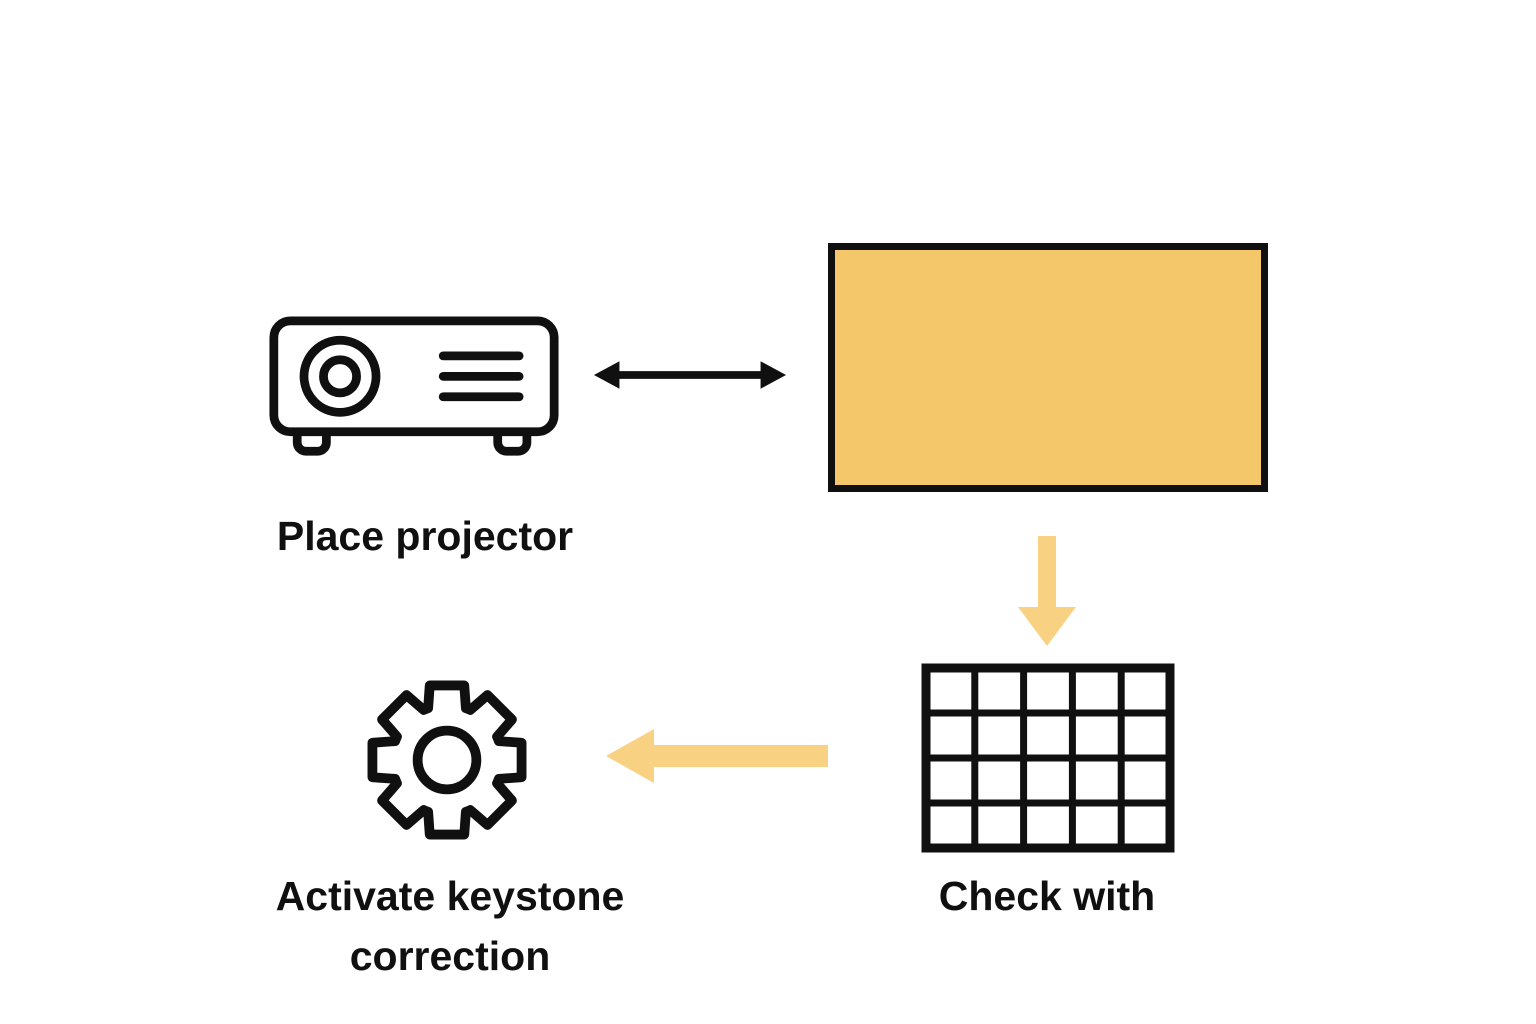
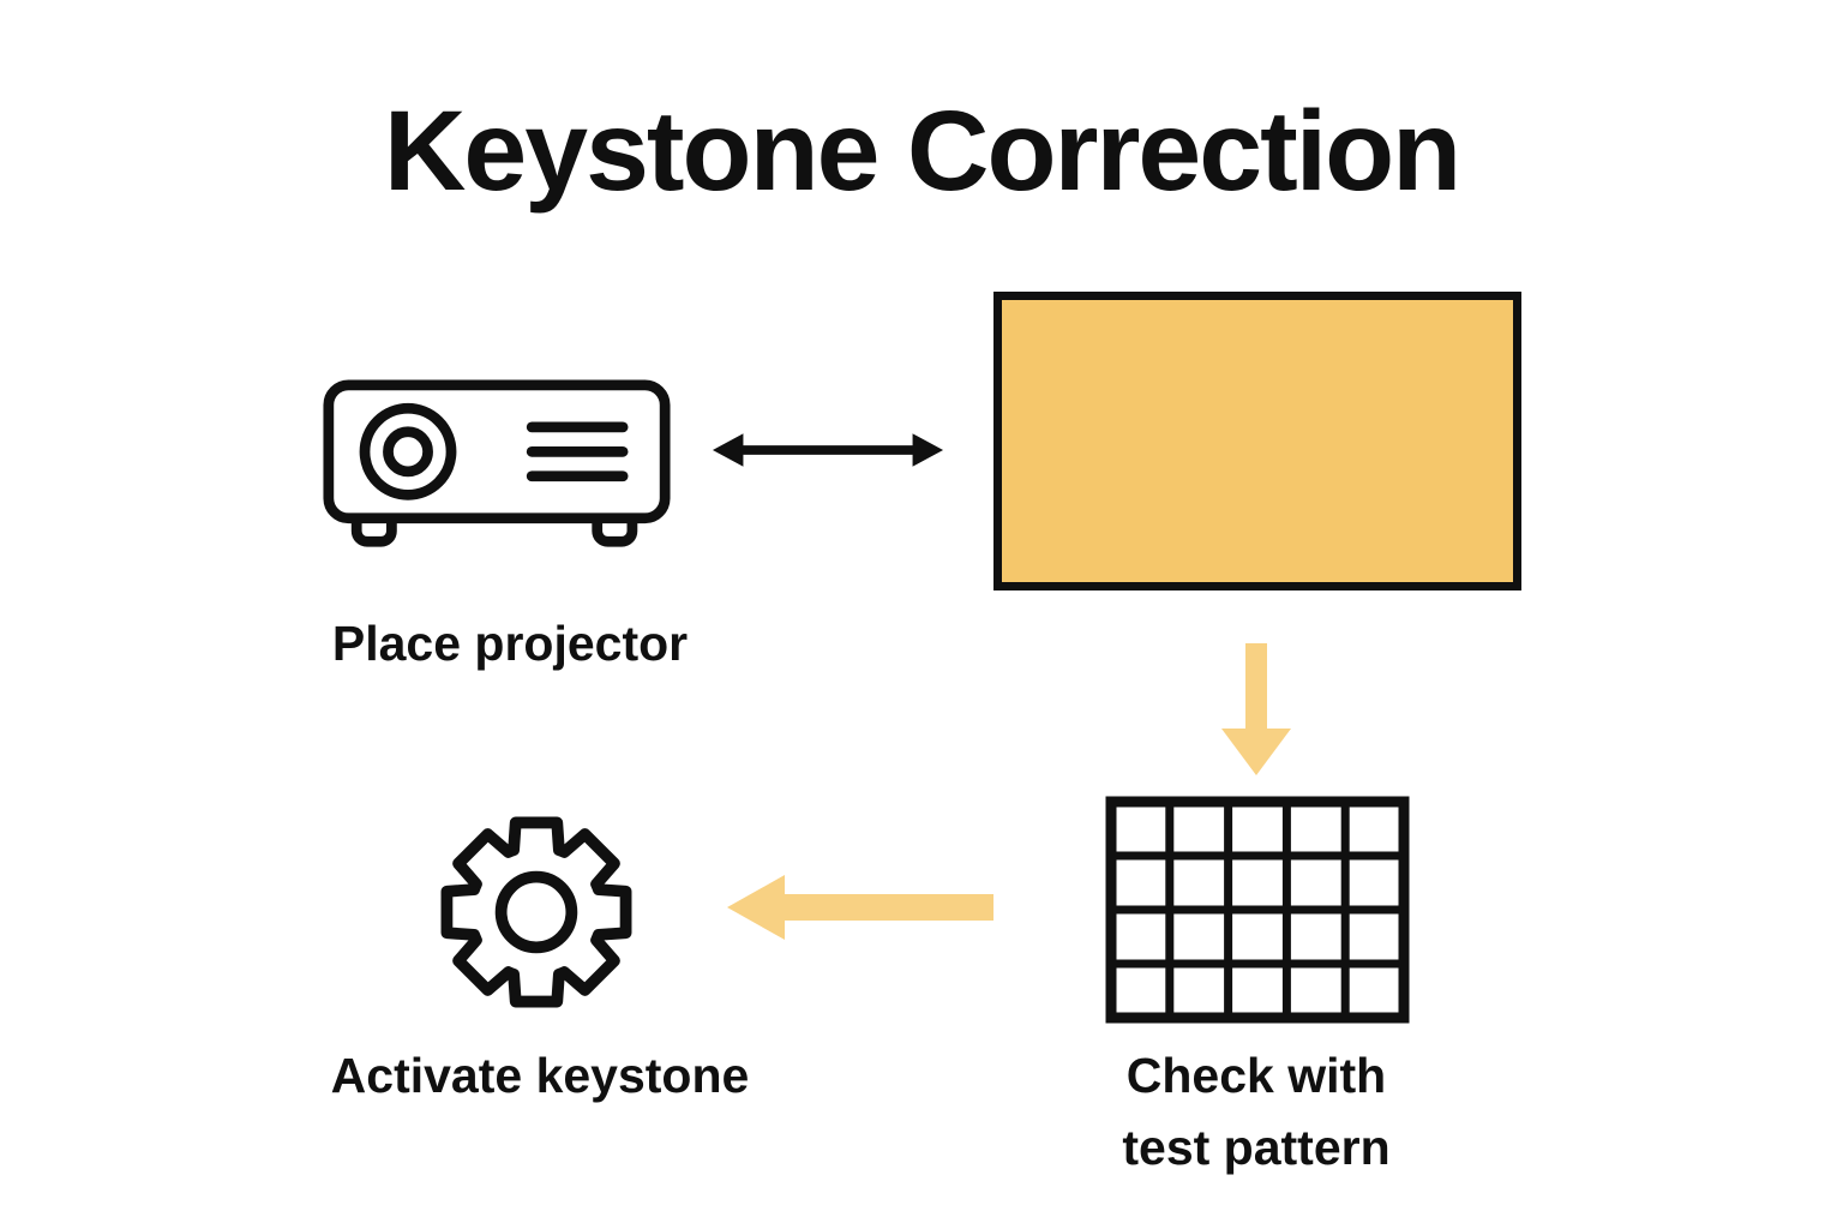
+ Keystone Correction
  Place projector
  Check with
+ test pattern
  Activate keystone
- correction
